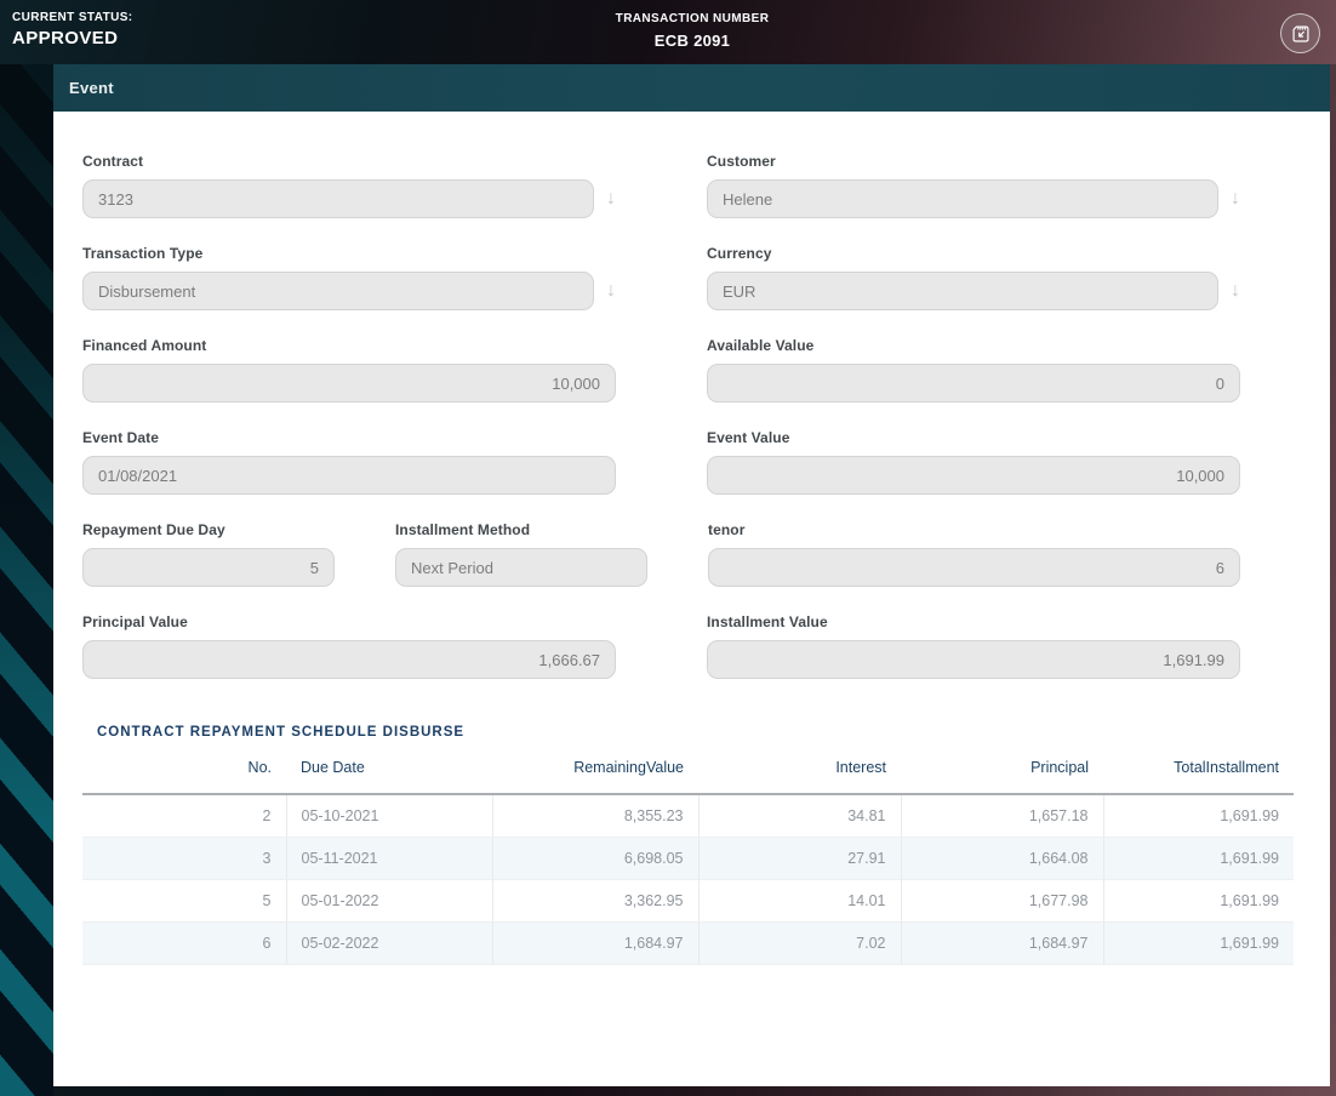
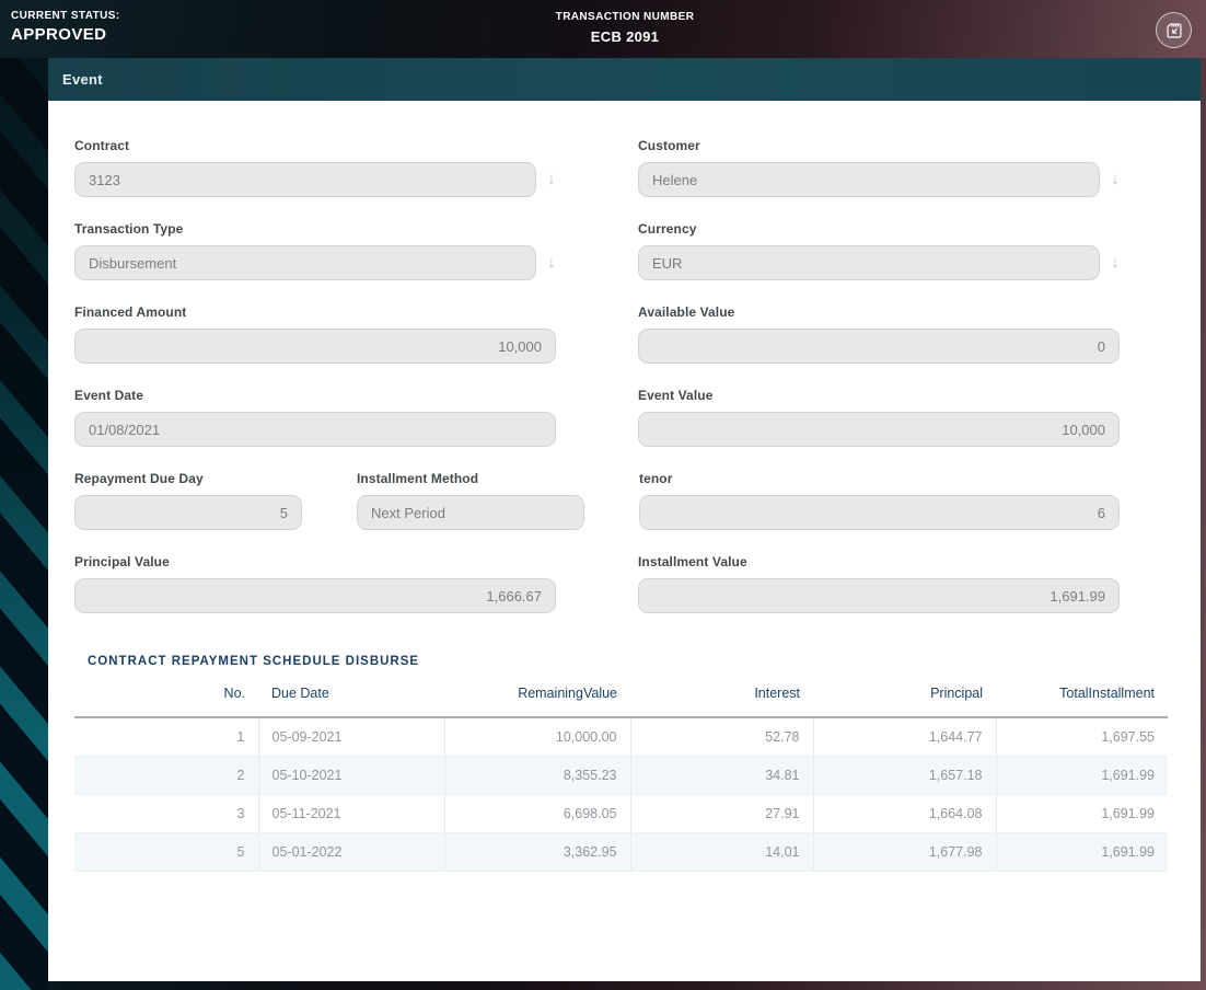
  CURRENT STATUS:
  APPROVED
  TRANSACTION NUMBER
  ECB 2091
  Event
  Contract
  3123
  ↓
  Customer
  Helene
  ↓
  Transaction Type
  Disbursement
  ↓
  Currency
  EUR
  ↓
  Financed Amount
  10,000
  Available Value
  0
  Event Date
  01/08/2021
  Event Value
  10,000
  Repayment Due Day
  5
  Installment Method
  Next Period
  tenor
  6
  Principal Value
  1,666.67
  Installment Value
  1,691.99
  CONTRACT REPAYMENT SCHEDULE DISBURSE
  No.	Due Date	RemainingValue	Interest	Principal	TotalInstallment
+ 1	05-09-2021	10,000.00	52.78	1,644.77	1,697.55
  2	05-10-2021	8,355.23	34.81	1,657.18	1,691.99
  3	05-11-2021	6,698.05	27.91	1,664.08	1,691.99
  5	05-01-2022	3,362.95	14.01	1,677.98	1,691.99
- 6	05-02-2022	1,684.97	7.02	1,684.97	1,691.99
